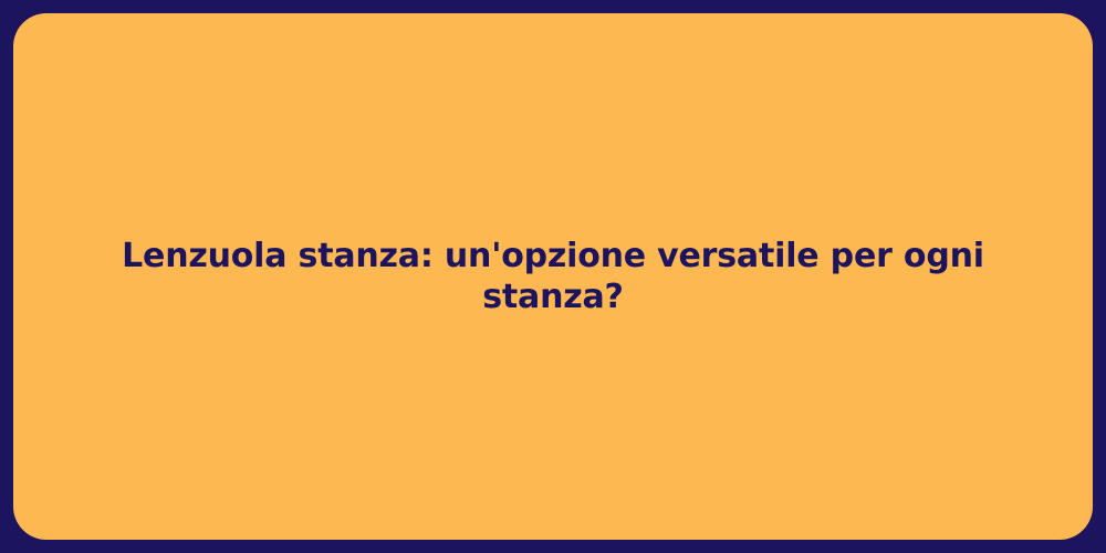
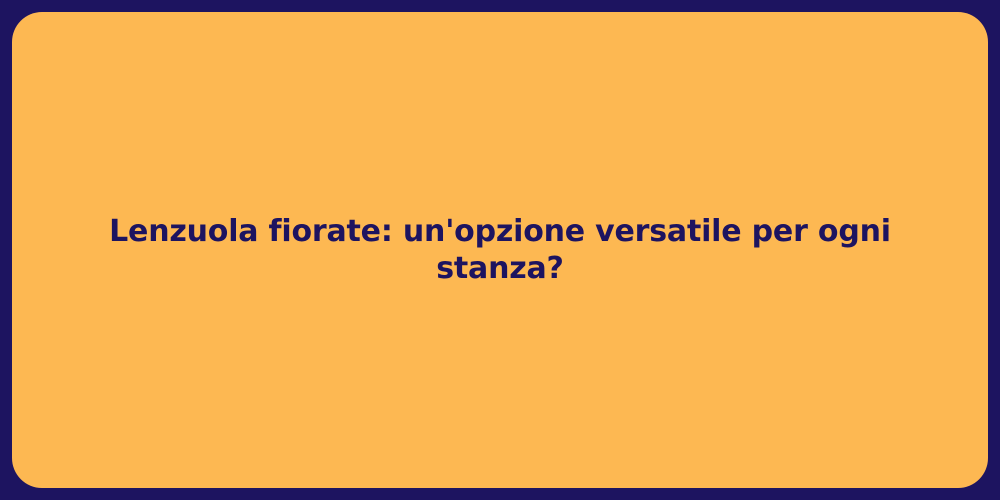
- Lenzuola stanza: un'opzione versatile per ogni stanza?
+ Lenzuola fiorate: un'opzione versatile per ogni stanza?
